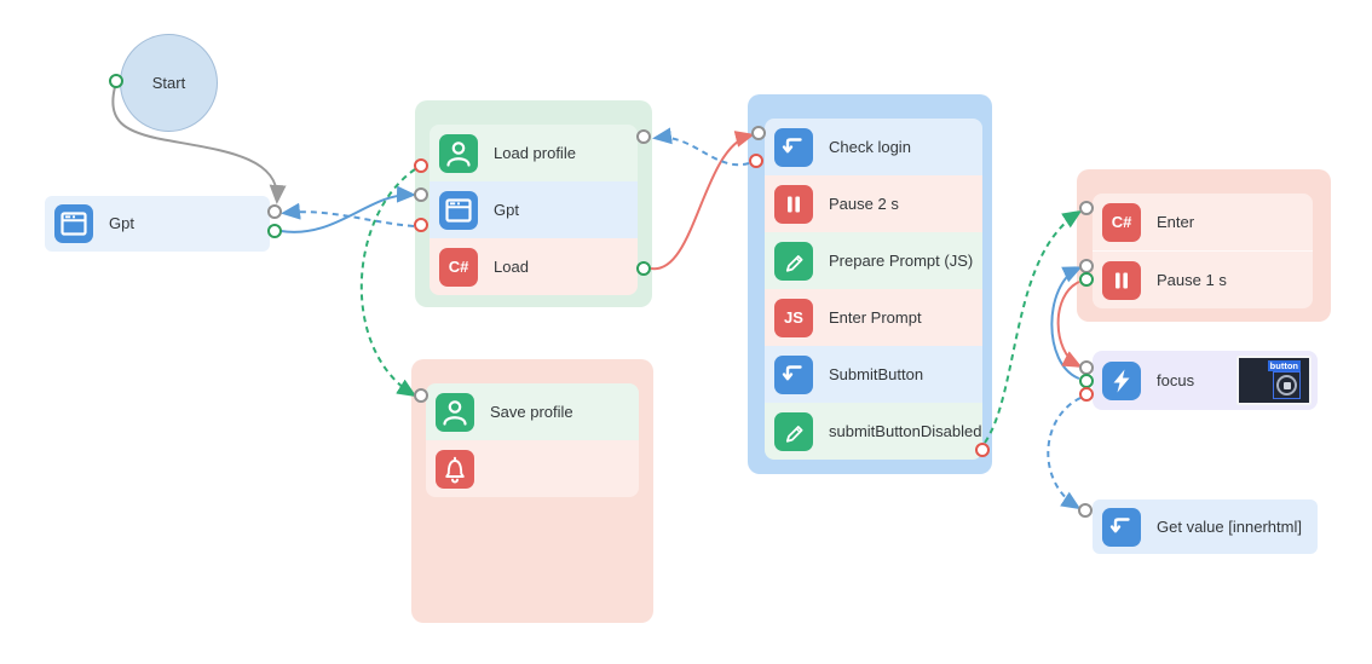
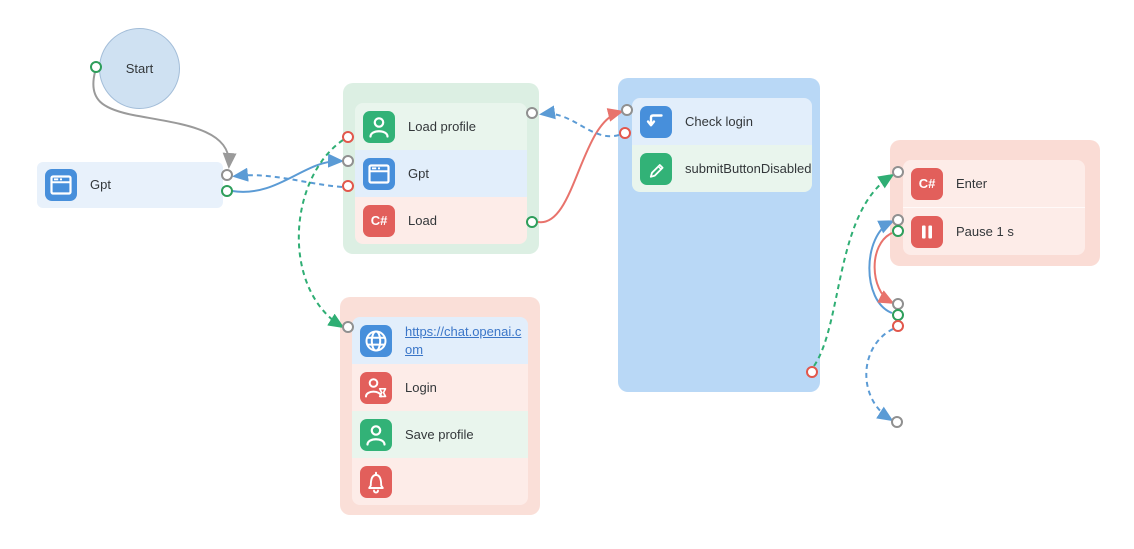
  Start
  Gpt
  Load profile
  Gpt
  C#
  Load
+ https://chat.openai.com
+ Login
  Save profile
  Check login
- Pause 2 s
- Prepare Prompt (JS)
- JS
- Enter Prompt
- SubmitButton
  submitButtonDisabled
  C#
  Enter
  Pause 1 s
- focus
- button
- Get value [innerhtml]
